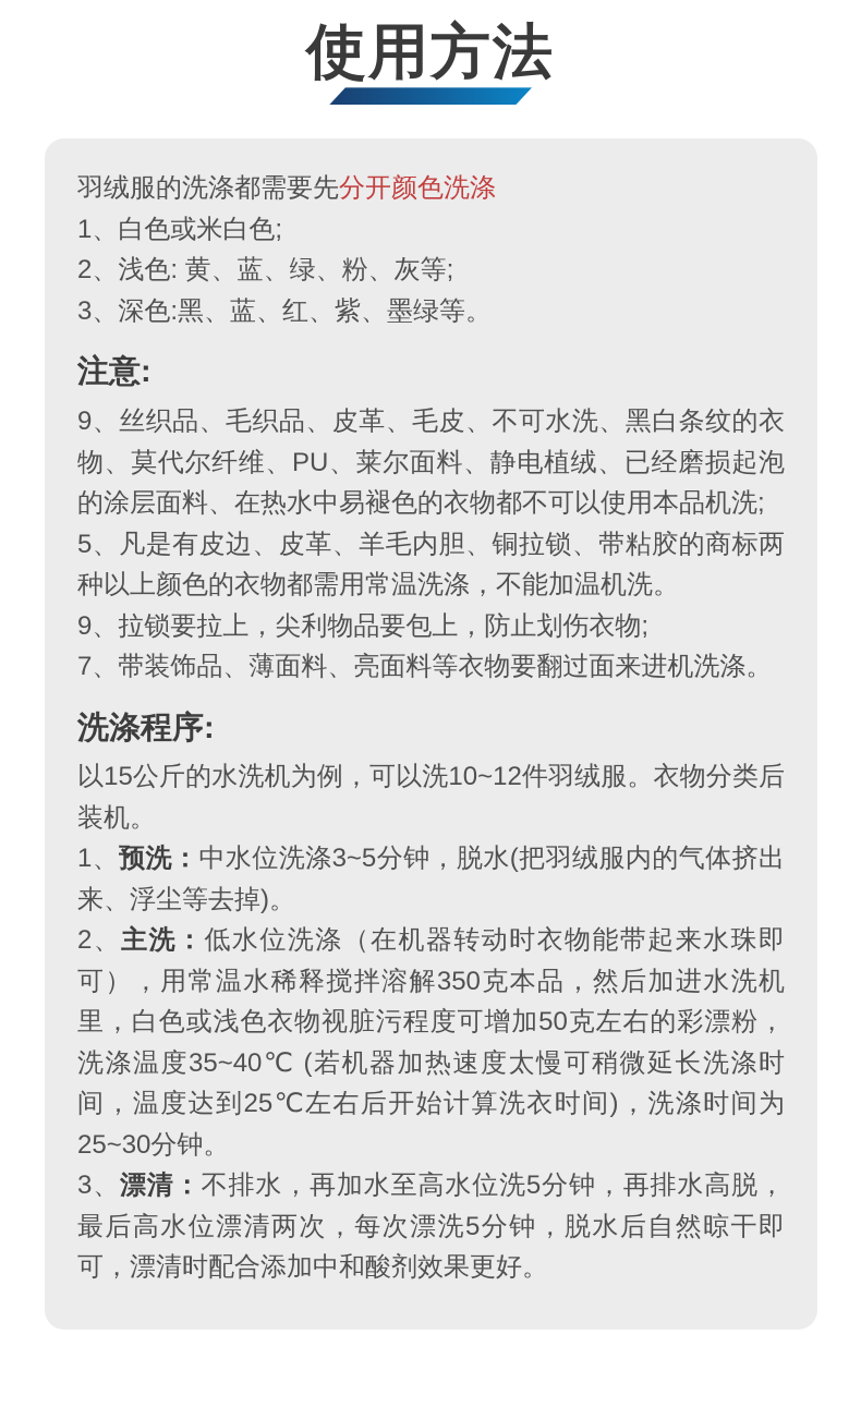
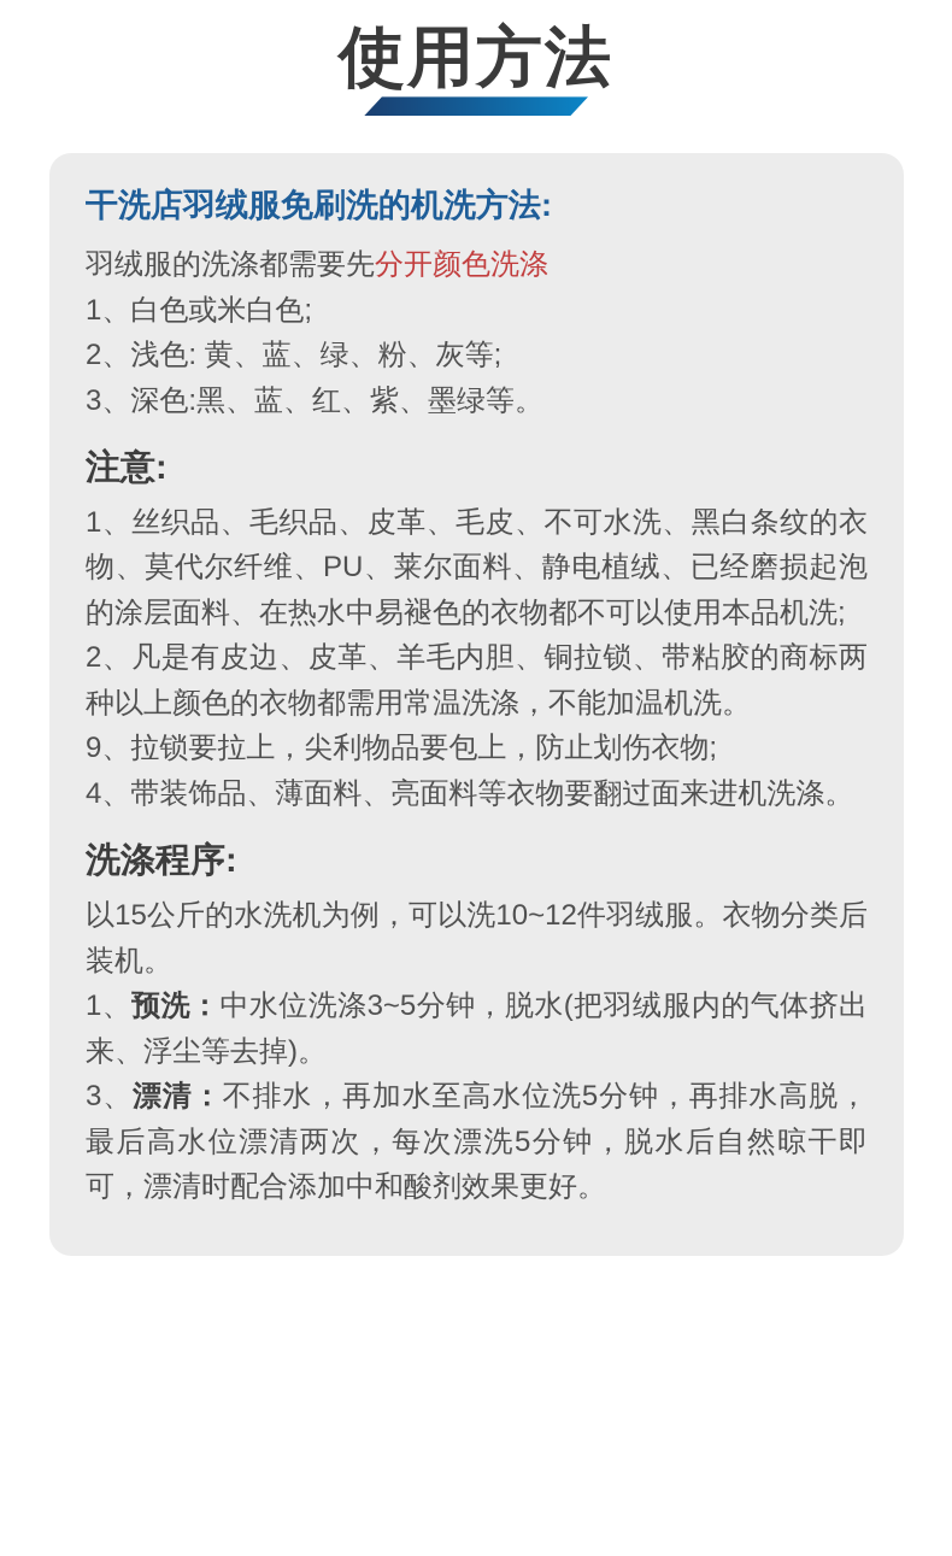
  使用方法
+ 干洗店羽绒服免刷洗的机洗方法:
  羽绒服的洗涤都需要先分开颜色洗涤
  1、白色或米白色;
  2、浅色: 黄、蓝、绿、粉、灰等;
  3、深色:黑、蓝、红、紫、墨绿等。
  注意:
- 9、丝织品、毛织品、皮革、毛皮、不可水洗、黑白条纹的衣物、莫代尔纤维、PU、莱尔面料、静电植绒、已经磨损起泡的涂层面料、在热水中易褪色的衣物都不可以使用本品机洗;
+ 1、丝织品、毛织品、皮革、毛皮、不可水洗、黑白条纹的衣物、莫代尔纤维、PU、莱尔面料、静电植绒、已经磨损起泡的涂层面料、在热水中易褪色的衣物都不可以使用本品机洗;
- 5、凡是有皮边、皮革、羊毛内胆、铜拉锁、带粘胶的商标两种以上颜色的衣物都需用常温洗涤，不能加温机洗。
+ 2、凡是有皮边、皮革、羊毛内胆、铜拉锁、带粘胶的商标两种以上颜色的衣物都需用常温洗涤，不能加温机洗。
  9、拉锁要拉上，尖利物品要包上，防止划伤衣物;
- 7、带装饰品、薄面料、亮面料等衣物要翻过面来进机洗涤。
+ 4、带装饰品、薄面料、亮面料等衣物要翻过面来进机洗涤。
  洗涤程序:
  以15公斤的水洗机为例，可以洗10~12件羽绒服。衣物分类后装机。
  1、预洗：中水位洗涤3~5分钟，脱水(把羽绒服内的气体挤出来、浮尘等去掉)。
- 2、主洗：低水位洗涤（在机器转动时衣物能带起来水珠即可），用常温水稀释搅拌溶解350克本品，然后加进水洗机里，白色或浅色衣物视脏污程度可增加50克左右的彩漂粉，洗涤温度35~40℃ (若机器加热速度太慢可稍微延长洗涤时间，温度达到25℃左右后开始计算洗衣时间)，洗涤时间为25~30分钟。
  3、漂清：不排水，再加水至高水位洗5分钟，再排水高脱，最后高水位漂清两次，每次漂洗5分钟，脱水后自然晾干即可，漂清时配合添加中和酸剂效果更好。
